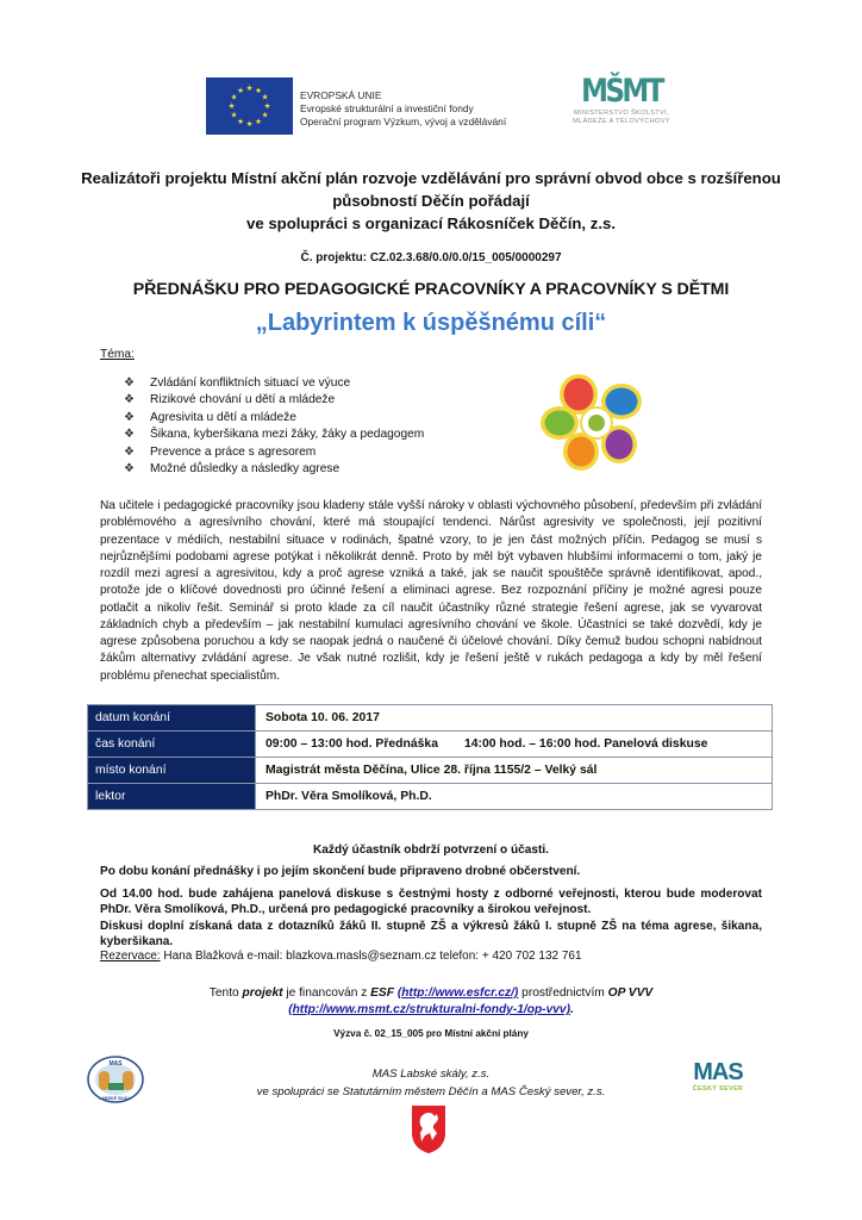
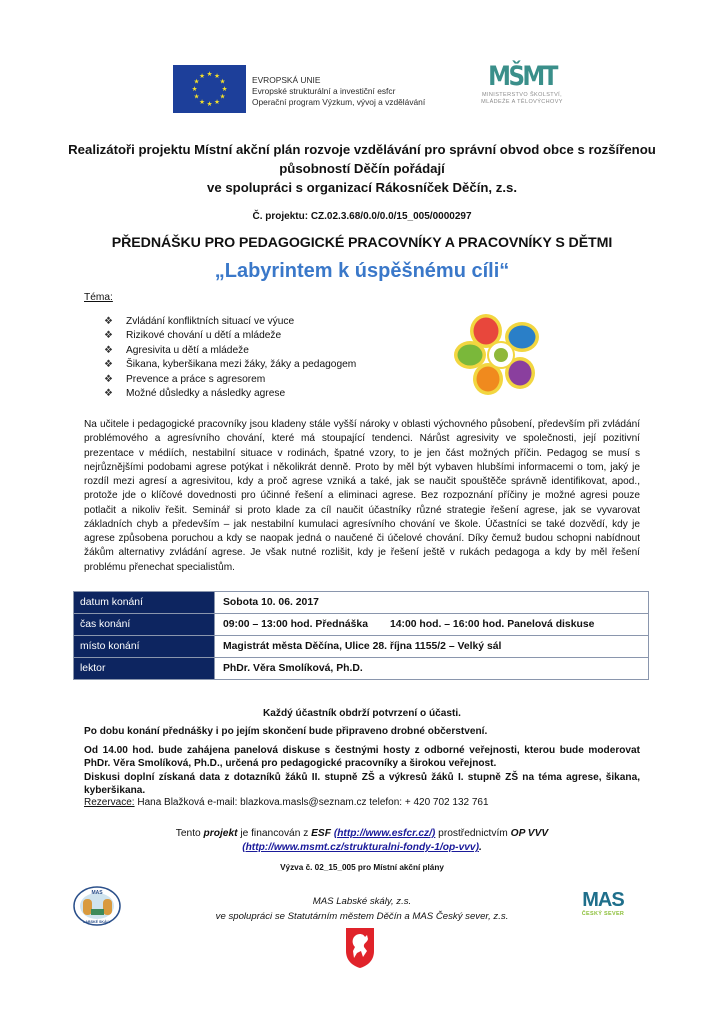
  EVROPSKÁ UNIE
- Evropské strukturální a investiční fondy
+ Evropské strukturální a investiční esfcr
  Operační program Výzkum, vývoj a vzdělávání
  MŠMT
  Realizátoři projektu Místní akční plán rozvoje vzdělávání pro správní obvod obce s rozšířenou
  působností Děčín pořádají
  ve spolupráci s organizací Rákosníček Děčín, z.s.
  Č. projektu: CZ.02.3.68/0.0/0.0/15_005/0000297
  PŘEDNÁŠKU PRO PEDAGOGICKÉ PRACOVNÍKY A PRACOVNÍKY S DĚTMI
  „Labyrintem k úspěšnému cíli“
  Téma:
  ❖ Zvládání konfliktních situací ve výuce
  ❖ Rizikové chování u dětí a mládeže
  ❖ Agresivita u dětí a mládeže
  ❖ Šikana, kyberšikana mezi žáky, žáky a pedagogem
  ❖ Prevence a práce s agresorem
  ❖ Možné důsledky a následky agrese
  Na učitele i pedagogické pracovníky jsou kladeny stále vyšší nároky v oblasti výchovného působení, především při zvládání problémového a agresívního chování, které má stoupající tendenci. Nárůst agresivity ve společnosti, její pozitivní prezentace v médiích, nestabilní situace v rodinách, špatné vzory, to je jen část možných příčin. Pedagog se musí s nejrůznějšími podobami agrese potýkat i několikrát denně. Proto by měl být vybaven hlubšími informacemi o tom, jaký je rozdíl mezi agresí a agresivitou, kdy a proč agrese vzniká a také, jak se naučit spouštěče správně identifikovat, apod., protože jde o klíčové dovednosti pro účinné řešení a eliminaci agrese. Bez rozpoznání příčiny je možné agresi pouze potlačit a nikoliv řešit. Seminář si proto klade za cíl naučit účastníky různé strategie řešení agrese, jak se vyvarovat základních chyb a především – jak nestabilní kumulaci agresívního chování ve škole. Účastníci se také dozvědí, kdy je agrese způsobena poruchou a kdy se naopak jedná o naučené či účelové chování. Díky čemuž budou schopni nabídnout žákům alternativy zvládání agrese. Je však nutné rozlišit, kdy je řešení ještě v rukách pedagoga a kdy by měl řešení problému přenechat specialistům.
  datum konání	Sobota 10. 06. 2017
  čas konání	09:00 – 13:00 hod. Přednáška 14:00 hod. – 16:00 hod. Panelová diskuse
  místo konání	Magistrát města Děčína, Ulice 28. října 1155/2 – Velký sál
  lektor	PhDr. Věra Smolíková, Ph.D.
  Každý účastník obdrží potvrzení o účasti.
  Po dobu konání přednášky i po jejím skončení bude připraveno drobné občerstvení.
  Od 14.00 hod. bude zahájena panelová diskuse s čestnými hosty z odborné veřejnosti, kterou bude moderovat PhDr. Věra Smolíková, Ph.D., určená pro pedagogické pracovníky a širokou veřejnost.
  Diskusi doplní získaná data z dotazníků žáků II. stupně ZŠ a výkresů žáků I. stupně ZŠ na téma agrese, šikana, kyberšikana.
  Rezervace: Hana Blažková e-mail: blazkova.masls@seznam.cz telefon: + 420 702 132 761
  Tento projekt je financován z ESF (http://www.esfcr.cz/) prostřednictvím OP VVV
  (http://www.msmt.cz/strukturalni-fondy-1/op-vvv).
  Výzva č. 02_15_005 pro Místní akční plány
  MAS Labské skály, z.s.
  ve spolupráci se Statutárním městem Děčín a MAS Český sever, z.s.
  MAS
